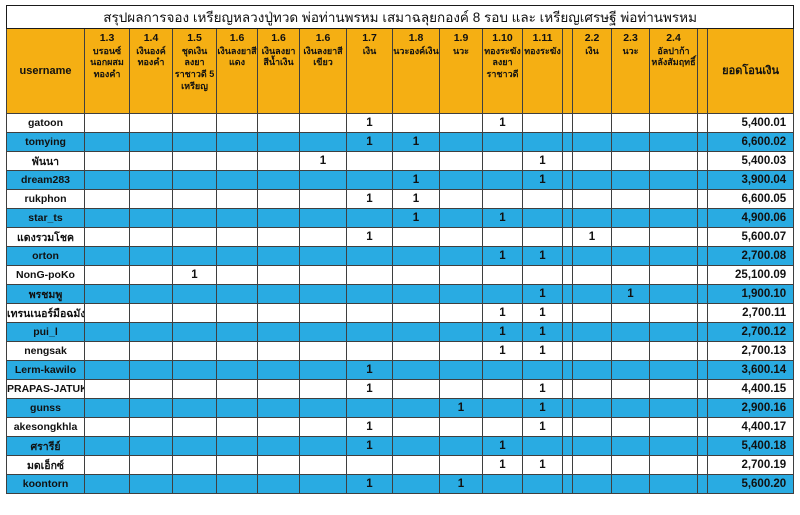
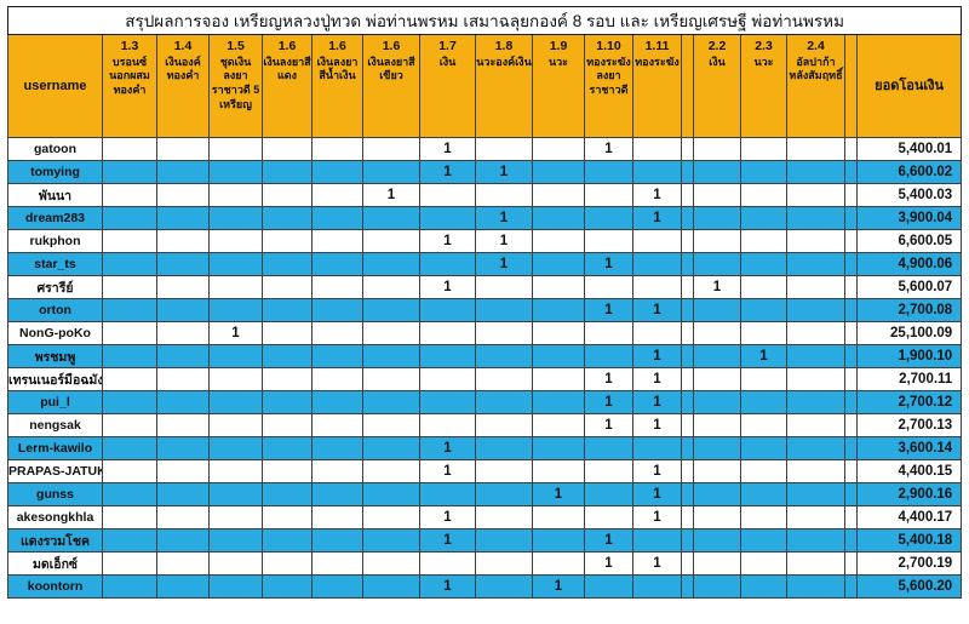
  สรุปผลการจอง เหรียญหลวงปู่ทวด พ่อท่านพรหม เสมาฉลุยกองค์ 8 รอบ และ เหรียญเศรษฐี พ่อท่านพรหม
  username	1.3บรอนซ์นอกผสมทองคำ	1.4เงินองค์ทองคำ	1.5ชุดเงินลงยาราชาวดี 5 เหรียญ	1.6เงินลงยาสีแดง	1.6เงินลงยาสีน้ำเงิน	1.6เงินลงยาสีเขียว	1.7เงิน	1.8นวะองค์เงิน	1.9นวะ	1.10ทองระฆังลงยาราชาวดี	1.11ทองระฆัง		2.2เงิน	2.3นวะ	2.4อัลปาก้าหลังสัมฤทธิ์		ยอดโอนเงิน
  gatoon							1			1							5,400.01
  tomying							1	1									6,600.02
  พันนา						1					1						5,400.03
  dream283								1			1						3,900.04
  rukphon							1	1									6,600.05
  star_ts								1		1							4,900.06
- แดงรวมโชค							1						1				5,600.07
+ ศรารีย์							1						1				5,600.07
  orton										1	1						2,700.08
  NonG-poKo			1														25,100.09
  พรชมพู											1			1			1,900.10
  เทรนเนอร์มือฉมัง										1	1						2,700.11
  pui_l										1	1						2,700.12
  nengsak										1	1						2,700.13
  Lerm-kawilo							1										3,600.14
  PRAPAS-JATUK							1				1						4,400.15
  gunss									1		1						2,900.16
  akesongkhla							1				1						4,400.17
- ศรารีย์							1			1							5,400.18
+ แดงรวมโชค							1			1							5,400.18
  มดเอ็กซ์										1	1						2,700.19
  koontorn							1		1								5,600.20
